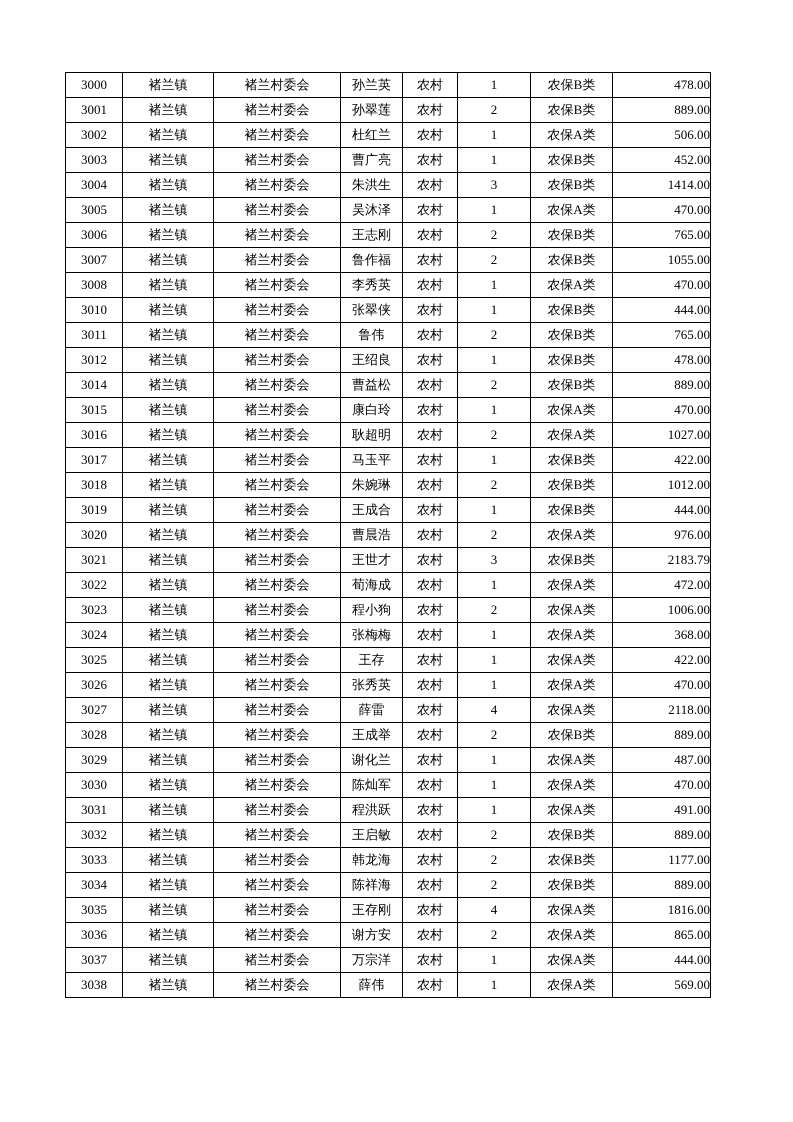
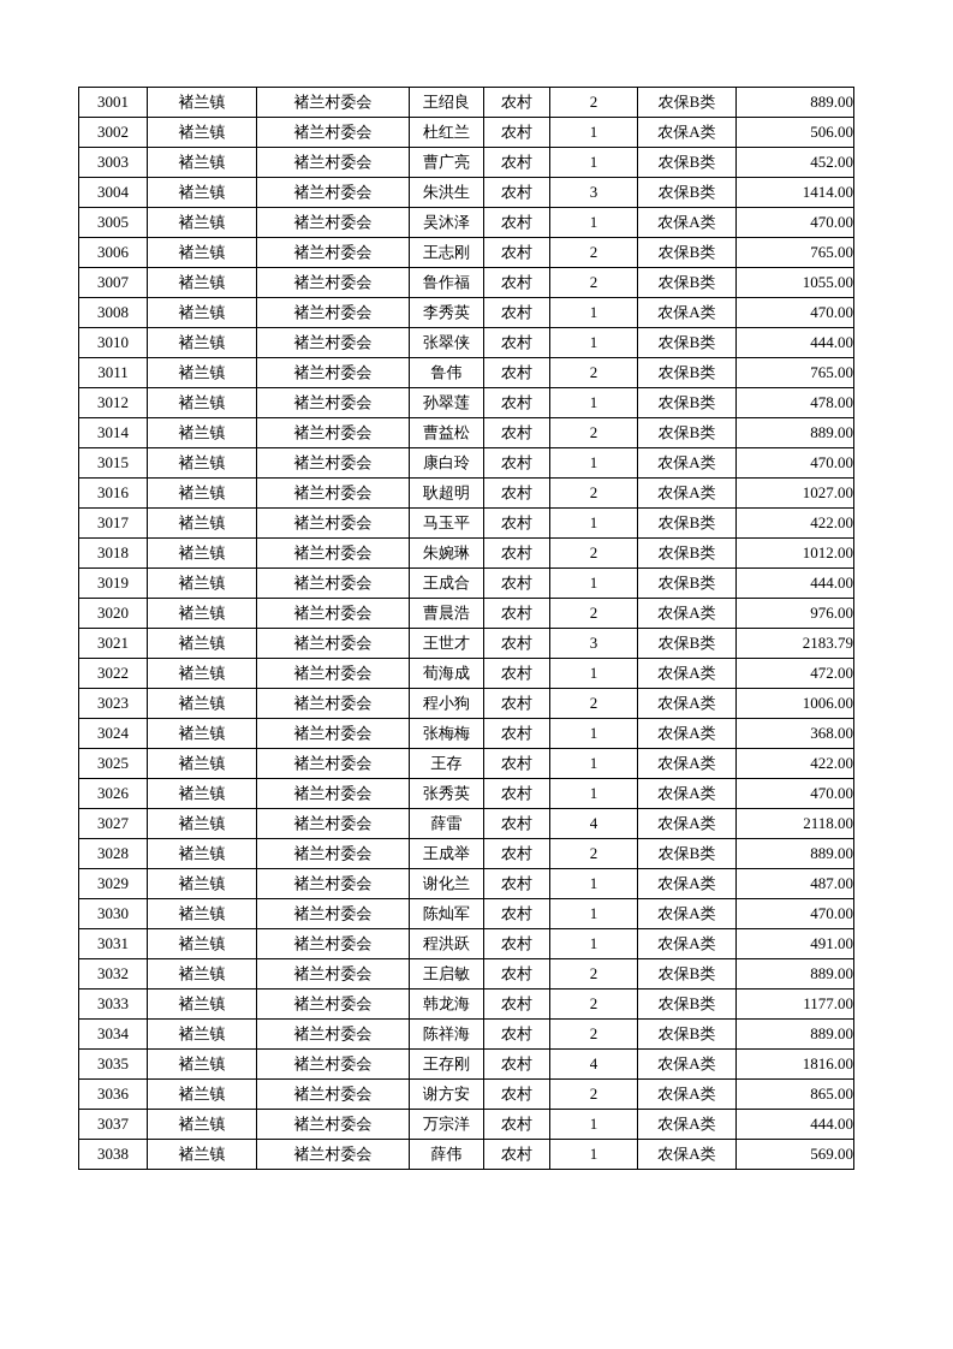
- 3000	褚兰镇	褚兰村委会	孙兰英	农村	1	农保B类	478.00
- 3001	褚兰镇	褚兰村委会	孙翠莲	农村	2	农保B类	889.00
+ 3001	褚兰镇	褚兰村委会	王绍良	农村	2	农保B类	889.00
  3002	褚兰镇	褚兰村委会	杜红兰	农村	1	农保A类	506.00
  3003	褚兰镇	褚兰村委会	曹广亮	农村	1	农保B类	452.00
  3004	褚兰镇	褚兰村委会	朱洪生	农村	3	农保B类	1414.00
  3005	褚兰镇	褚兰村委会	吴沐泽	农村	1	农保A类	470.00
  3006	褚兰镇	褚兰村委会	王志刚	农村	2	农保B类	765.00
  3007	褚兰镇	褚兰村委会	鲁作福	农村	2	农保B类	1055.00
  3008	褚兰镇	褚兰村委会	李秀英	农村	1	农保A类	470.00
  3010	褚兰镇	褚兰村委会	张翠侠	农村	1	农保B类	444.00
  3011	褚兰镇	褚兰村委会	鲁伟	农村	2	农保B类	765.00
- 3012	褚兰镇	褚兰村委会	王绍良	农村	1	农保B类	478.00
+ 3012	褚兰镇	褚兰村委会	孙翠莲	农村	1	农保B类	478.00
  3014	褚兰镇	褚兰村委会	曹益松	农村	2	农保B类	889.00
  3015	褚兰镇	褚兰村委会	康白玲	农村	1	农保A类	470.00
  3016	褚兰镇	褚兰村委会	耿超明	农村	2	农保A类	1027.00
  3017	褚兰镇	褚兰村委会	马玉平	农村	1	农保B类	422.00
  3018	褚兰镇	褚兰村委会	朱婉琳	农村	2	农保B类	1012.00
  3019	褚兰镇	褚兰村委会	王成合	农村	1	农保B类	444.00
  3020	褚兰镇	褚兰村委会	曹晨浩	农村	2	农保A类	976.00
  3021	褚兰镇	褚兰村委会	王世才	农村	3	农保B类	2183.79
  3022	褚兰镇	褚兰村委会	荀海成	农村	1	农保A类	472.00
  3023	褚兰镇	褚兰村委会	程小狗	农村	2	农保A类	1006.00
  3024	褚兰镇	褚兰村委会	张梅梅	农村	1	农保A类	368.00
  3025	褚兰镇	褚兰村委会	王存	农村	1	农保A类	422.00
  3026	褚兰镇	褚兰村委会	张秀英	农村	1	农保A类	470.00
  3027	褚兰镇	褚兰村委会	薛雷	农村	4	农保A类	2118.00
  3028	褚兰镇	褚兰村委会	王成举	农村	2	农保B类	889.00
  3029	褚兰镇	褚兰村委会	谢化兰	农村	1	农保A类	487.00
  3030	褚兰镇	褚兰村委会	陈灿军	农村	1	农保A类	470.00
  3031	褚兰镇	褚兰村委会	程洪跃	农村	1	农保A类	491.00
  3032	褚兰镇	褚兰村委会	王启敏	农村	2	农保B类	889.00
  3033	褚兰镇	褚兰村委会	韩龙海	农村	2	农保B类	1177.00
  3034	褚兰镇	褚兰村委会	陈祥海	农村	2	农保B类	889.00
  3035	褚兰镇	褚兰村委会	王存刚	农村	4	农保A类	1816.00
  3036	褚兰镇	褚兰村委会	谢方安	农村	2	农保A类	865.00
  3037	褚兰镇	褚兰村委会	万宗洋	农村	1	农保A类	444.00
  3038	褚兰镇	褚兰村委会	薛伟	农村	1	农保A类	569.00
